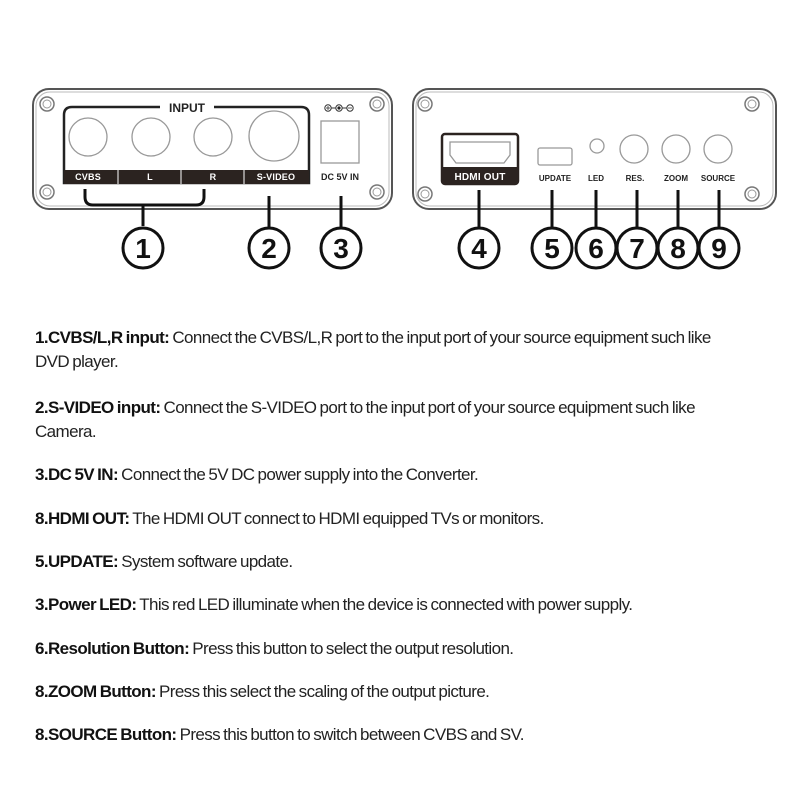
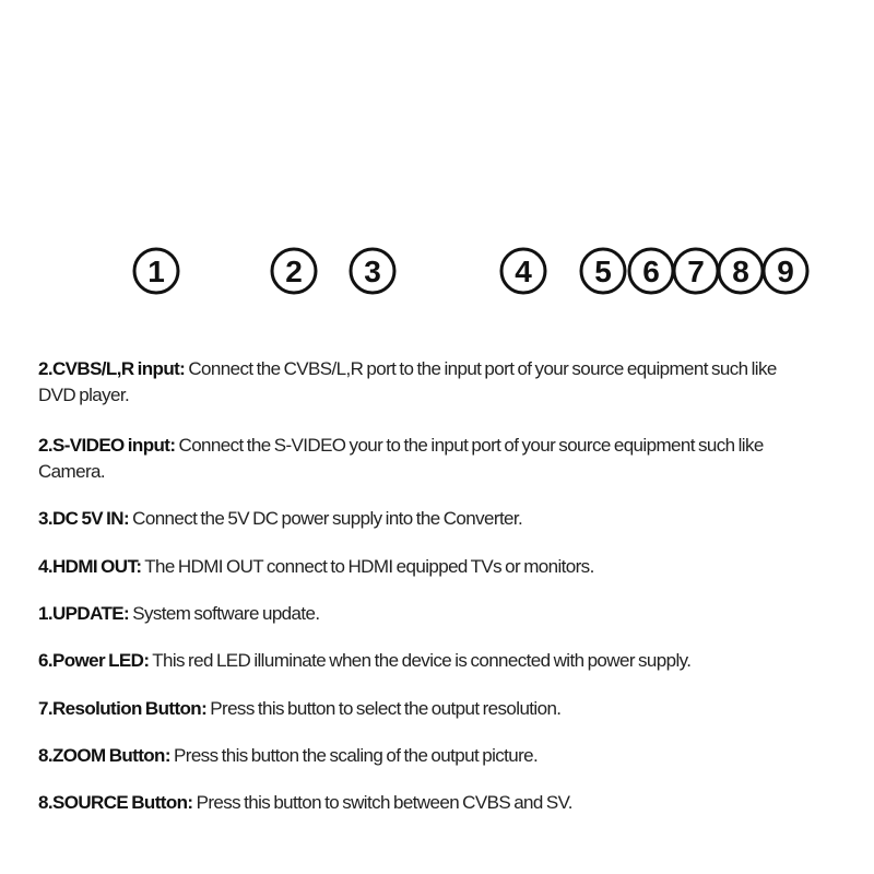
- INPUT
- CVBS
- L
- R
- S-VIDEO
- DC 5V IN
- HDMI OUT
- UPDATE
- LED
- RES.
- ZOOM
- SOURCE
  1
  2
  3
  4
  5
  6
  7
  8
  9
- 1.CVBS/L,R input: Connect the CVBS/L,R port to the input port of your source equipment such like DVD player.
+ 2.CVBS/L,R input: Connect the CVBS/L,R port to the input port of your source equipment such like DVD player.
- 2.S-VIDEO input: Connect the S-VIDEO port to the input port of your source equipment such like Camera.
+ 2.S-VIDEO input: Connect the S-VIDEO your to the input port of your source equipment such like Camera.
  3.DC 5V IN: Connect the 5V DC power supply into the Converter.
- 8.HDMI OUT: The HDMI OUT connect to HDMI equipped TVs or monitors.
+ 4.HDMI OUT: The HDMI OUT connect to HDMI equipped TVs or monitors.
- 5.UPDATE: System software update.
+ 1.UPDATE: System software update.
- 3.Power LED: This red LED illuminate when the device is connected with power supply.
+ 6.Power LED: This red LED illuminate when the device is connected with power supply.
- 6.Resolution Button: Press this button to select the output resolution.
+ 7.Resolution Button: Press this button to select the output resolution.
- 8.ZOOM Button: Press this select the scaling of the output picture.
+ 8.ZOOM Button: Press this button the scaling of the output picture.
  8.SOURCE Button: Press this button to switch between CVBS and SV.
